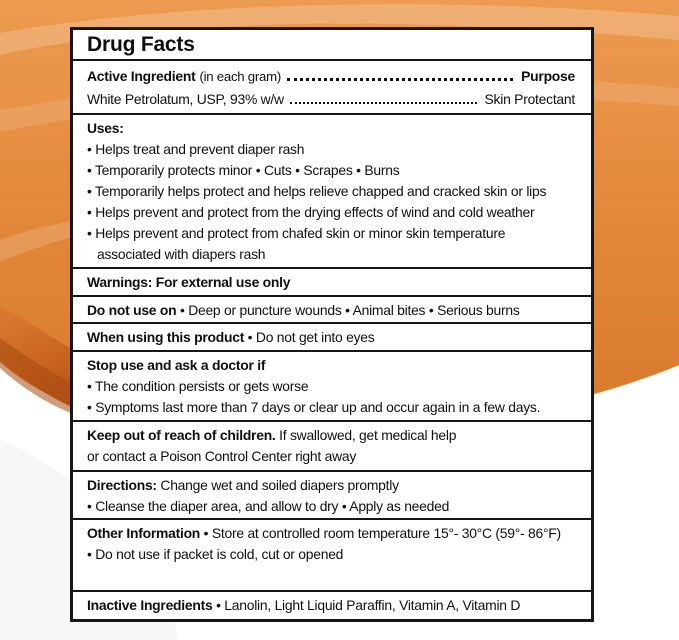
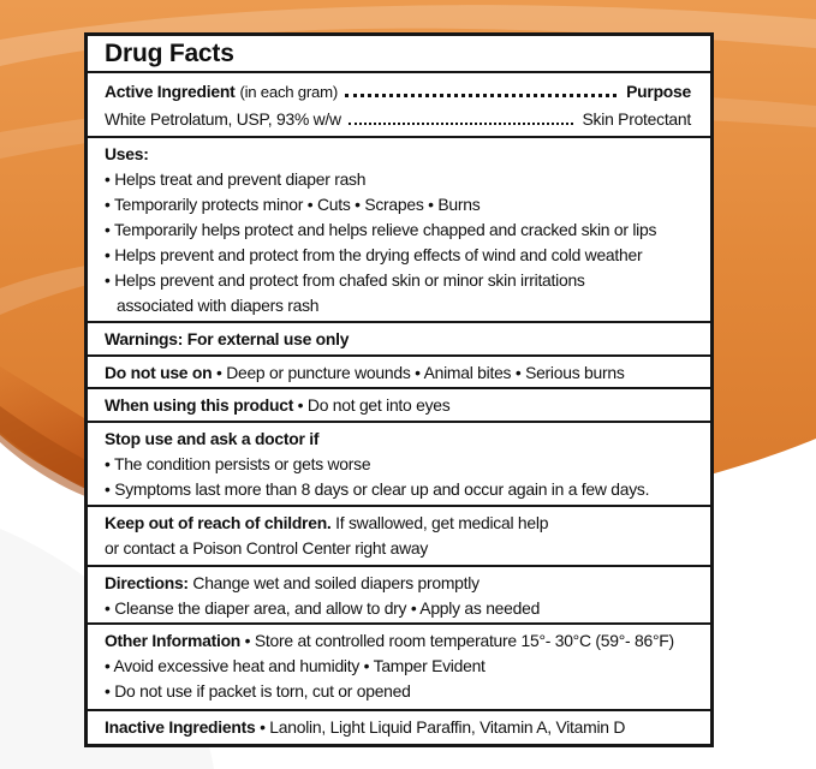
  Drug Facts
  Active Ingredient
  (in each gram)
  Purpose
  White Petrolatum, USP, 93% w/w
  Skin Protectant
  Uses:
  • Helps treat and prevent diaper rash
  • Temporarily protects minor • Cuts • Scrapes • Burns
  • Temporarily helps protect and helps relieve chapped and cracked skin or lips
  • Helps prevent and protect from the drying effects of wind and cold weather
- • Helps prevent and protect from chafed skin or minor skin temperature
+ • Helps prevent and protect from chafed skin or minor skin irritations
  associated with diapers rash
  Warnings: For external use only
  Do not use on • Deep or puncture wounds • Animal bites • Serious burns
  When using this product • Do not get into eyes
  Stop use and ask a doctor if
  • The condition persists or gets worse
- • Symptoms last more than 7 days or clear up and occur again in a few days.
+ • Symptoms last more than 8 days or clear up and occur again in a few days.
  Keep out of reach of children. If swallowed, get medical help
  or contact a Poison Control Center right away
  Directions: Change wet and soiled diapers promptly
  • Cleanse the diaper area, and allow to dry • Apply as needed
  Other Information • Store at controlled room temperature 15°- 30°C (59°- 86°F)
+ • Avoid excessive heat and humidity • Tamper Evident
- • Do not use if packet is cold, cut or opened
+ • Do not use if packet is torn, cut or opened
  Inactive Ingredients • Lanolin, Light Liquid Paraffin, Vitamin A, Vitamin D
